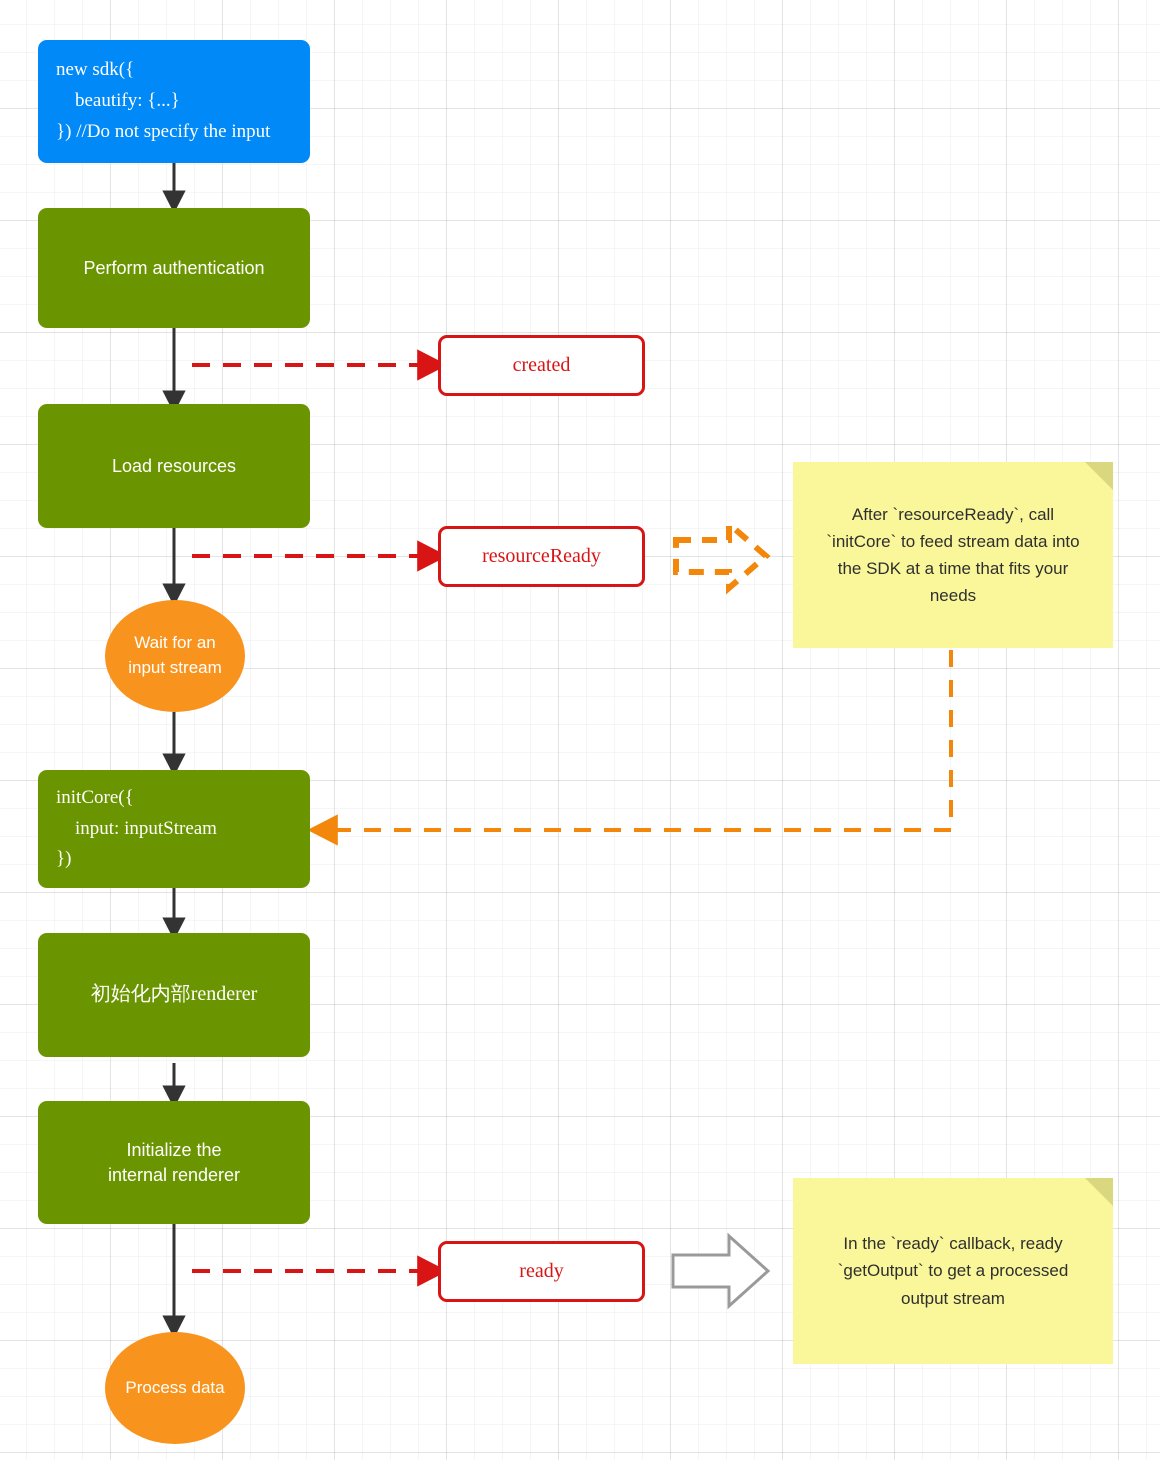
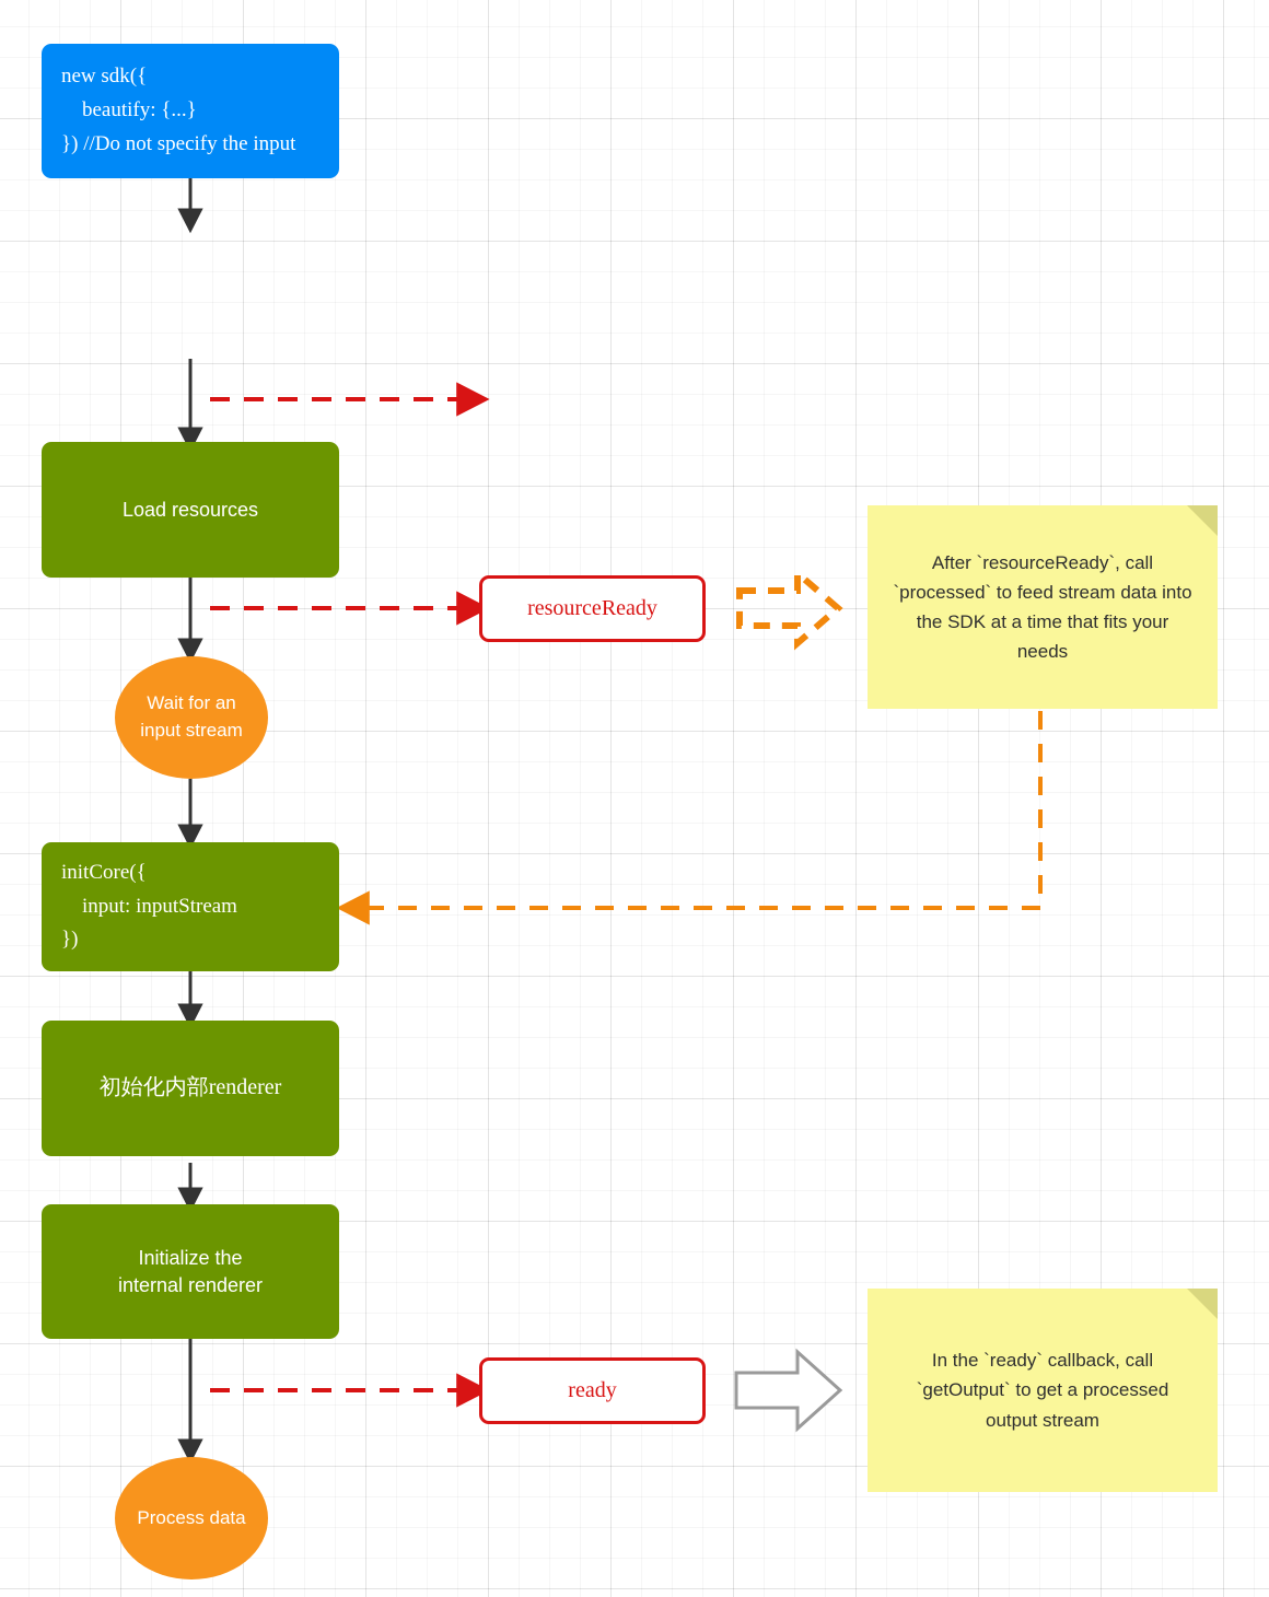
  new sdk({
  beautify: {...}
  }) //Do not specify the input
- Perform authentication
  Load resources
  Wait for an
  input stream
  initCore({
  input: inputStream
  })
  初始化内部renderer
  Initialize the
  internal renderer
  Process data
- created
  resourceReady
  ready
- After `resourceReady`, call `initCore` to feed stream data into the SDK at a time that fits your needs
+ After `resourceReady`, call `processed` to feed stream data into the SDK at a time that fits your needs
- In the `ready` callback, ready `getOutput` to get a processed output stream
+ In the `ready` callback, call `getOutput` to get a processed output stream
